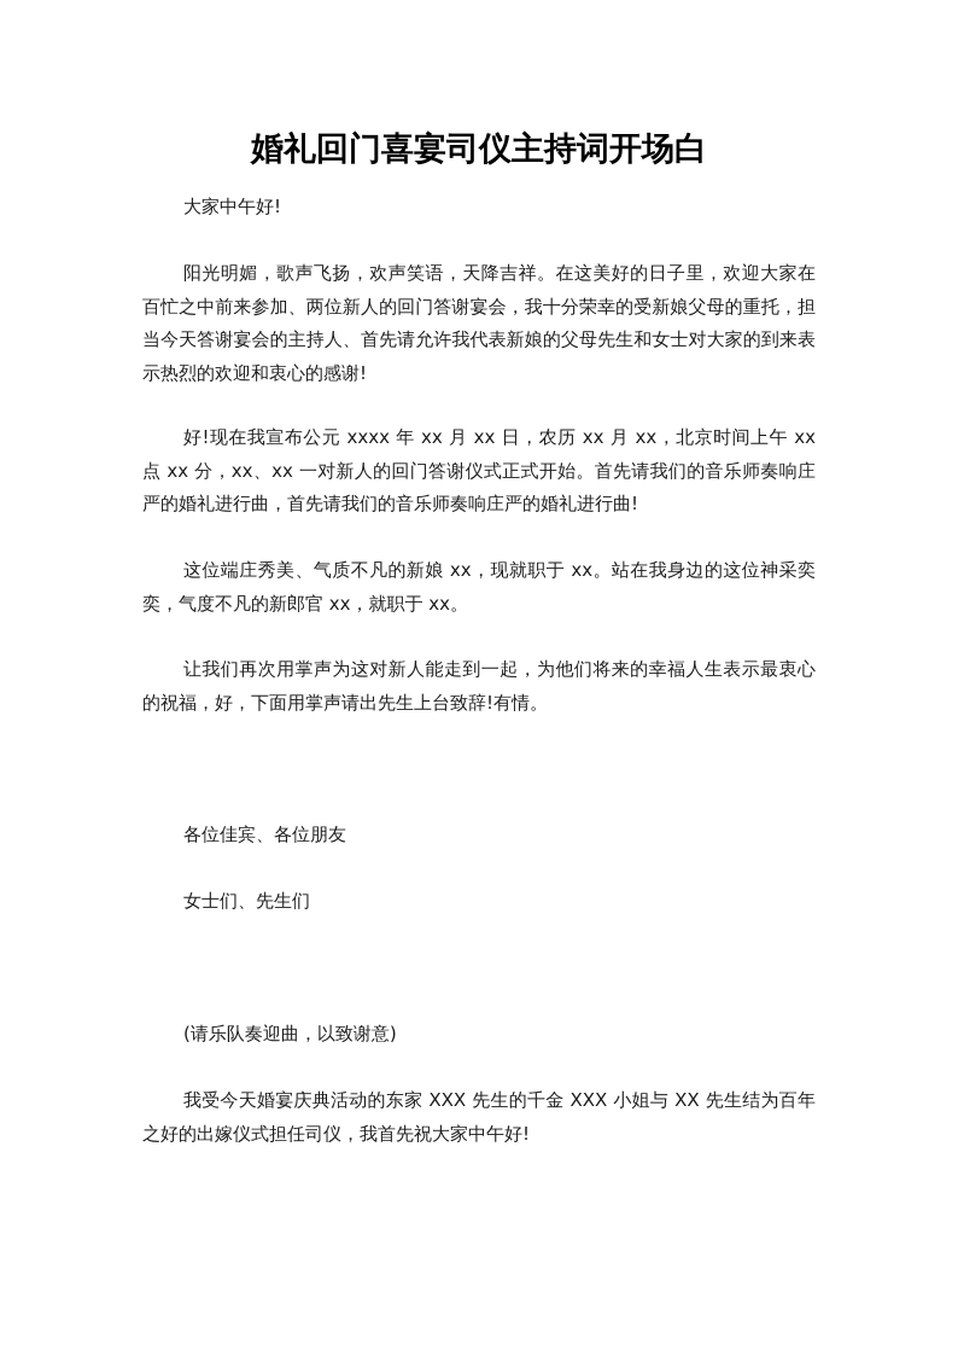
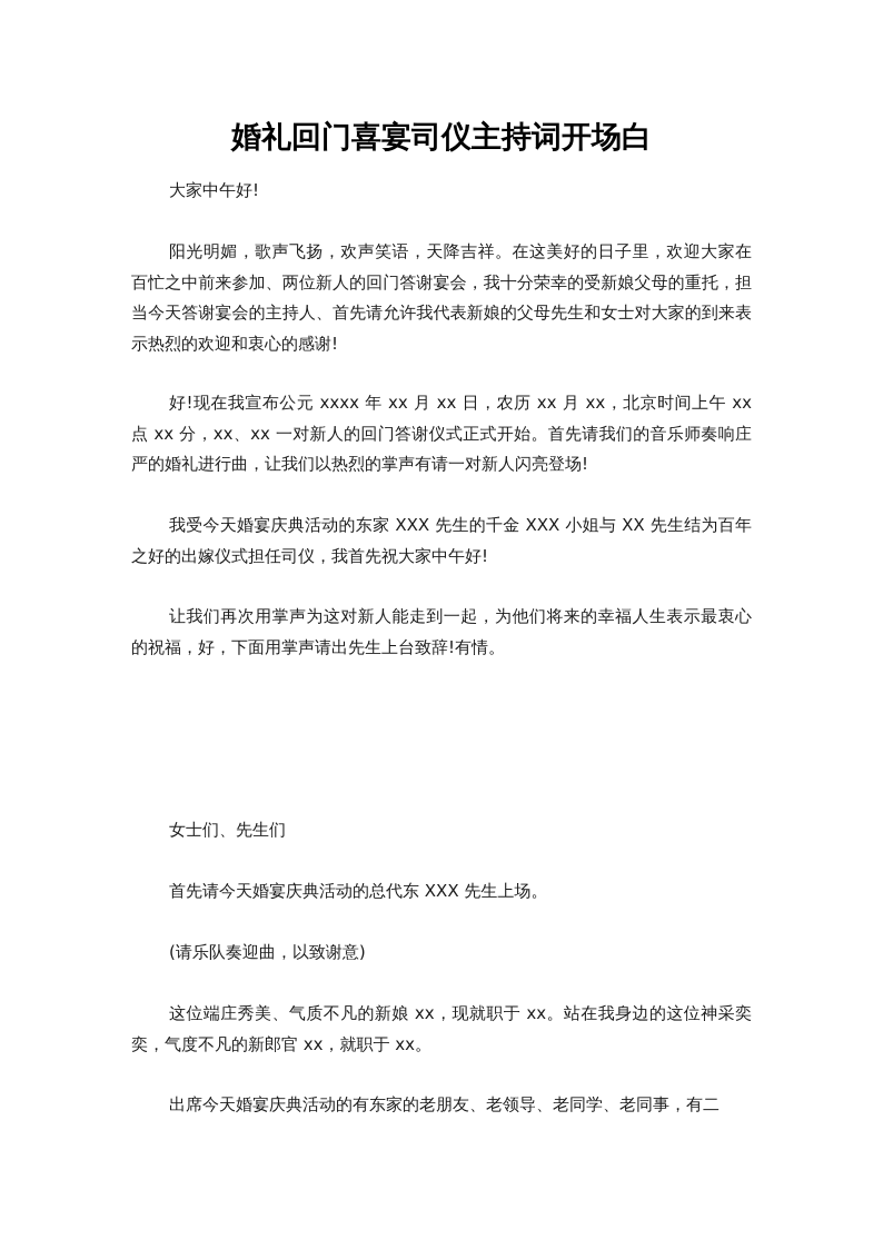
  婚礼回门喜宴司仪主持词开场白
  大家中午好!
  阳光明媚，歌声飞扬，欢声笑语，天降吉祥。在这美好的日子里，欢迎大家在百忙之中前来参加、两位新人的回门答谢宴会，我十分荣幸的受新娘父母的重托，担当今天答谢宴会的主持人、首先请允许我代表新娘的父母先生和女士对大家的到来表示热烈的欢迎和衷心的感谢!
- 好!现在我宣布公元 xxxx 年 xx 月 xx 日，农历 xx 月 xx，北京时间上午 xx 点 xx 分，xx、xx 一对新人的回门答谢仪式正式开始。首先请我们的音乐师奏响庄严的婚礼进行曲，首先请我们的音乐师奏响庄严的婚礼进行曲!
+ 好!现在我宣布公元 xxxx 年 xx 月 xx 日，农历 xx 月 xx，北京时间上午 xx 点 xx 分，xx、xx 一对新人的回门答谢仪式正式开始。首先请我们的音乐师奏响庄严的婚礼进行曲，让我们以热烈的掌声有请一对新人闪亮登场!
- 这位端庄秀美、气质不凡的新娘 xx，现就职于 xx。站在我身边的这位神采奕奕，气度不凡的新郎官 xx，就职于 xx。
+ 我受今天婚宴庆典活动的东家 XXX 先生的千金 XXX 小姐与 XX 先生结为百年之好的出嫁仪式担任司仪，我首先祝大家中午好!
  让我们再次用掌声为这对新人能走到一起，为他们将来的幸福人生表示最衷心的祝福，好，下面用掌声请出先生上台致辞!有情。
- 各位佳宾、各位朋友
  女士们、先生们
+ 首先请今天婚宴庆典活动的总代东 XXX 先生上场。
  (请乐队奏迎曲，以致谢意)
- 我受今天婚宴庆典活动的东家 XXX 先生的千金 XXX 小姐与 XX 先生结为百年之好的出嫁仪式担任司仪，我首先祝大家中午好!
+ 这位端庄秀美、气质不凡的新娘 xx，现就职于 xx。站在我身边的这位神采奕奕，气度不凡的新郎官 xx，就职于 xx。
+ 出席今天婚宴庆典活动的有东家的老朋友、老领导、老同学、老同事，有二
